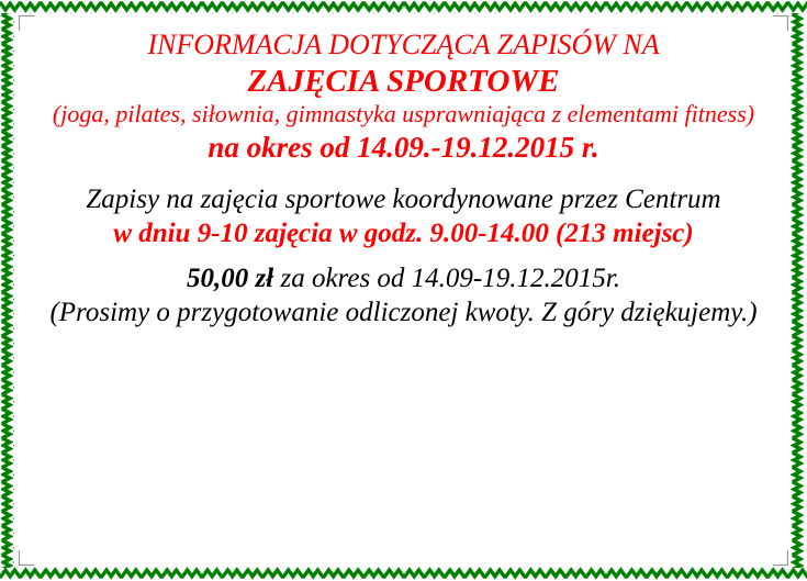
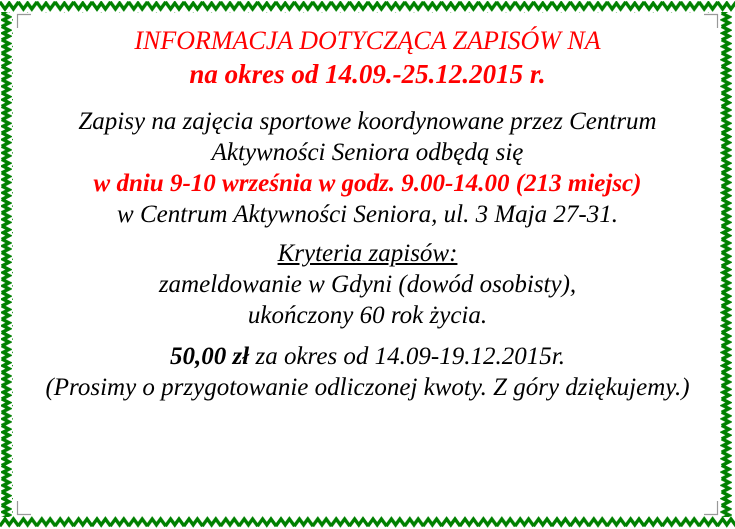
  INFORMACJA DOTYCZĄCA ZAPISÓW NA
- ZAJĘCIA SPORTOWE
- (joga, pilates, siłownia, gimnastyka usprawniająca z elementami fitness)
- na okres od 14.09.-19.12.2015 r.
+ na okres od 14.09.-25.12.2015 r.
  Zapisy na zajęcia sportowe koordynowane przez Centrum
+ Aktywności Seniora odbędą się
- w dniu 9-10 zajęcia w godz. 9.00-14.00 (213 miejsc)
+ w dniu 9-10 września w godz. 9.00-14.00 (213 miejsc)
+ w Centrum Aktywności Seniora, ul. 3 Maja 27-31.
+ Kryteria zapisów:
+ zameldowanie w Gdyni (dowód osobisty),
+ ukończony 60 rok życia.
  50,00 zł za okres od 14.09-19.12.2015r.
  (Prosimy o przygotowanie odliczonej kwoty. Z góry dziękujemy.)
